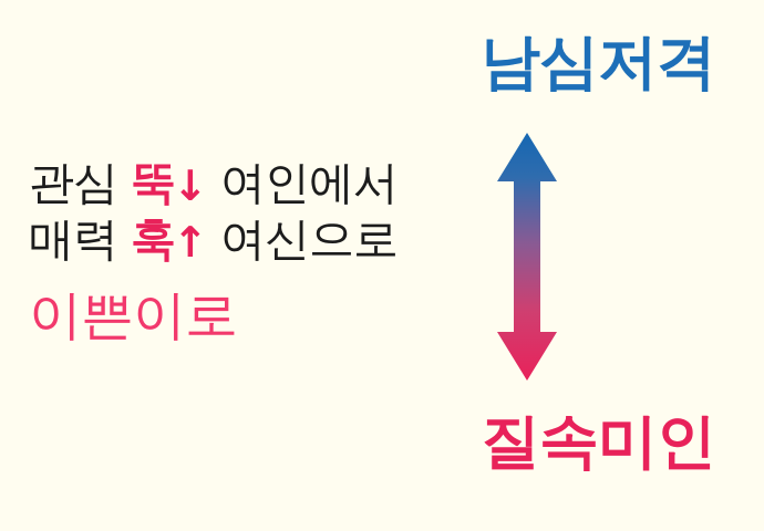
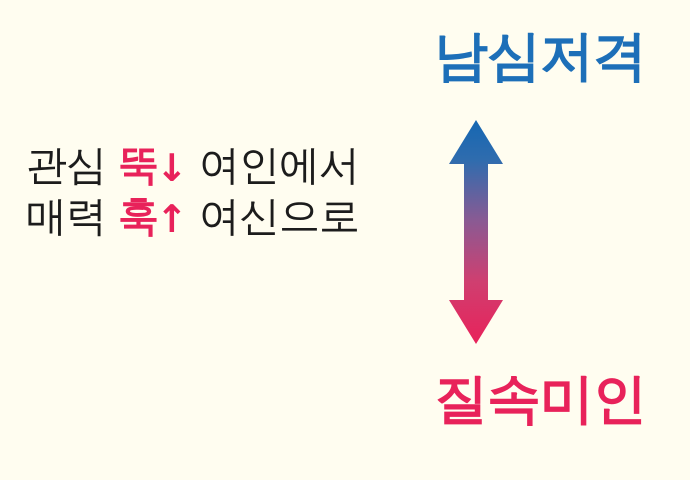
  남심저격
  질속미인
  관심 뚝↓ 여인에서
  매력 훅↑ 여신으로
- 이쁜이로
